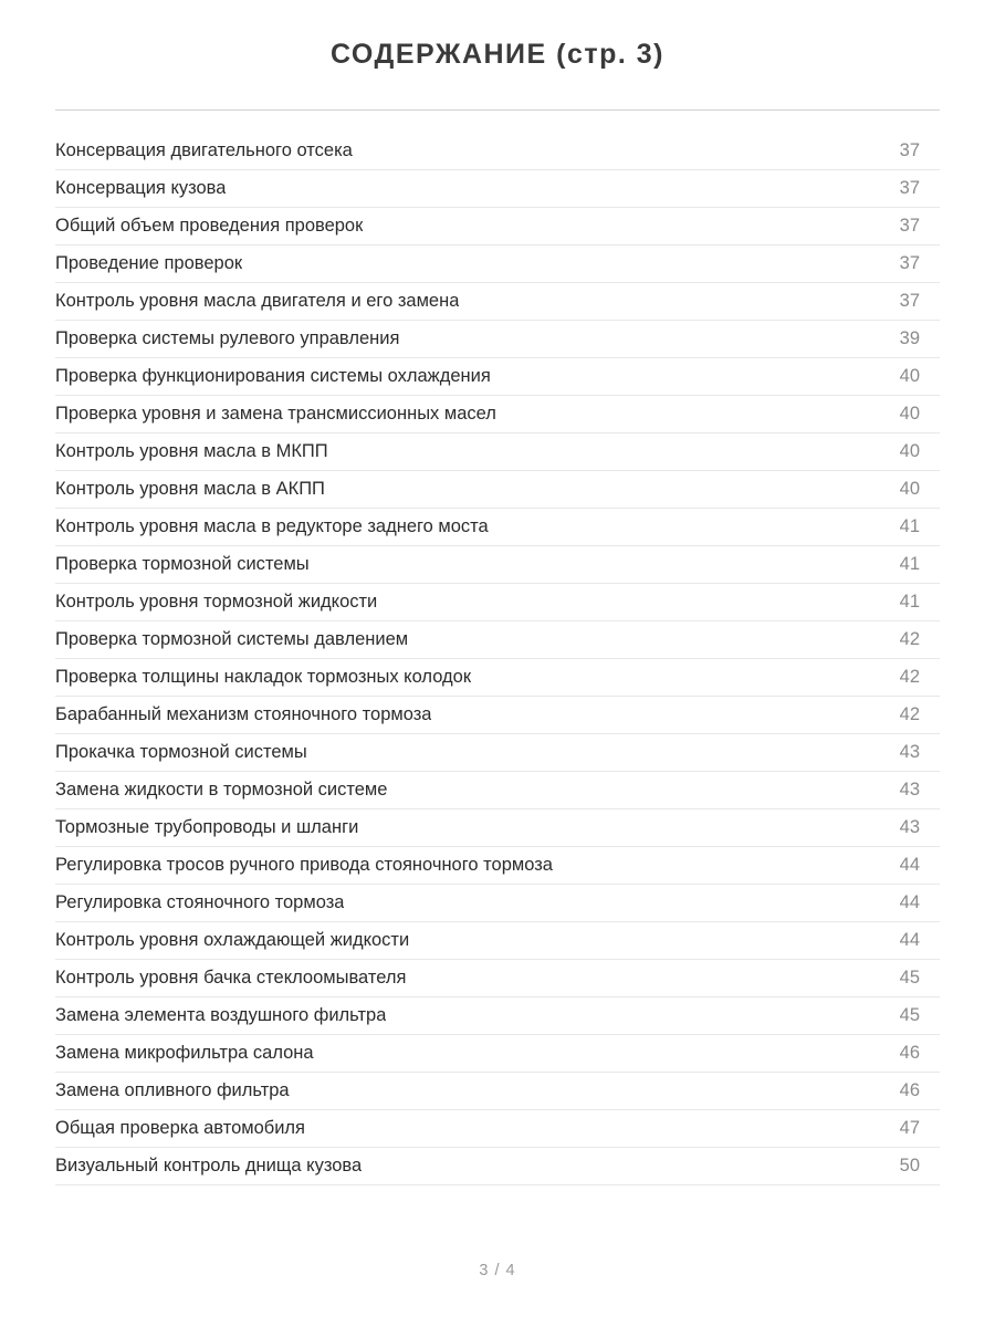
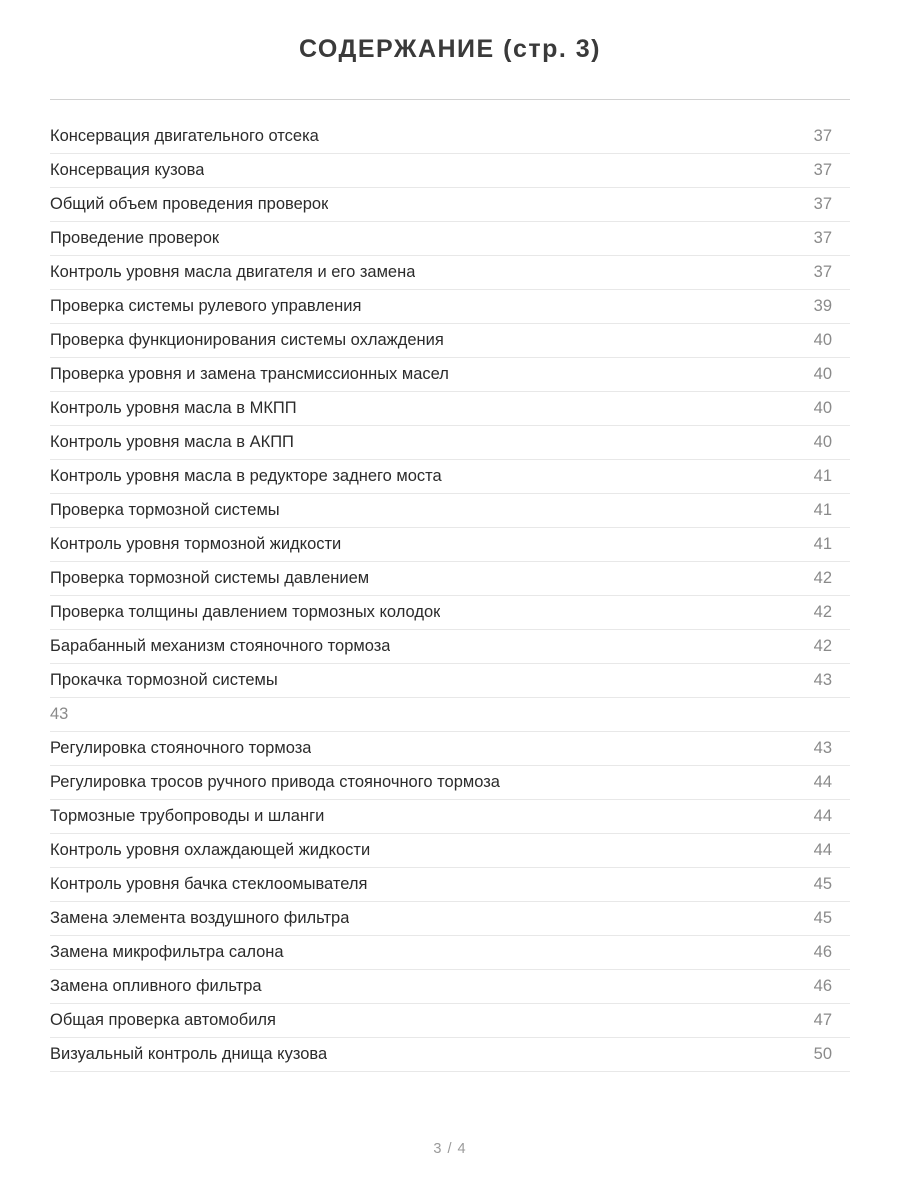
  СОДЕРЖАНИЕ (стр. 3)
  Консервация двигательного отсека
  37
  Консервация кузова
  37
  Общий объем проведения проверок
  37
  Проведение проверок
  37
  Контроль уровня масла двигателя и его замена
  37
  Проверка системы рулевого управления
  39
  Проверка функционирования системы охлаждения
  40
  Проверка уровня и замена трансмиссионных масел
  40
  Контроль уровня масла в МКПП
  40
  Контроль уровня масла в АКПП
  40
  Контроль уровня масла в редукторе заднего моста
  41
  Проверка тормозной системы
  41
  Контроль уровня тормозной жидкости
  41
  Проверка тормозной системы давлением
  42
- Проверка толщины накладок тормозных колодок
+ Проверка толщины давлением тормозных колодок
  42
  Барабанный механизм стояночного тормоза
  42
  Прокачка тормозной системы
  43
- Замена жидкости в тормозной системе
  43
- Тормозные трубопроводы и шланги
+ Регулировка стояночного тормоза
  43
  Регулировка тросов ручного привода стояночного тормоза
  44
- Регулировка стояночного тормоза
+ Тормозные трубопроводы и шланги
  44
  Контроль уровня охлаждающей жидкости
  44
  Контроль уровня бачка стеклоомывателя
  45
  Замена элемента воздушного фильтра
  45
  Замена микрофильтра салона
  46
  Замена опливного фильтра
  46
  Общая проверка автомобиля
  47
  Визуальный контроль днища кузова
  50
  3 / 4
